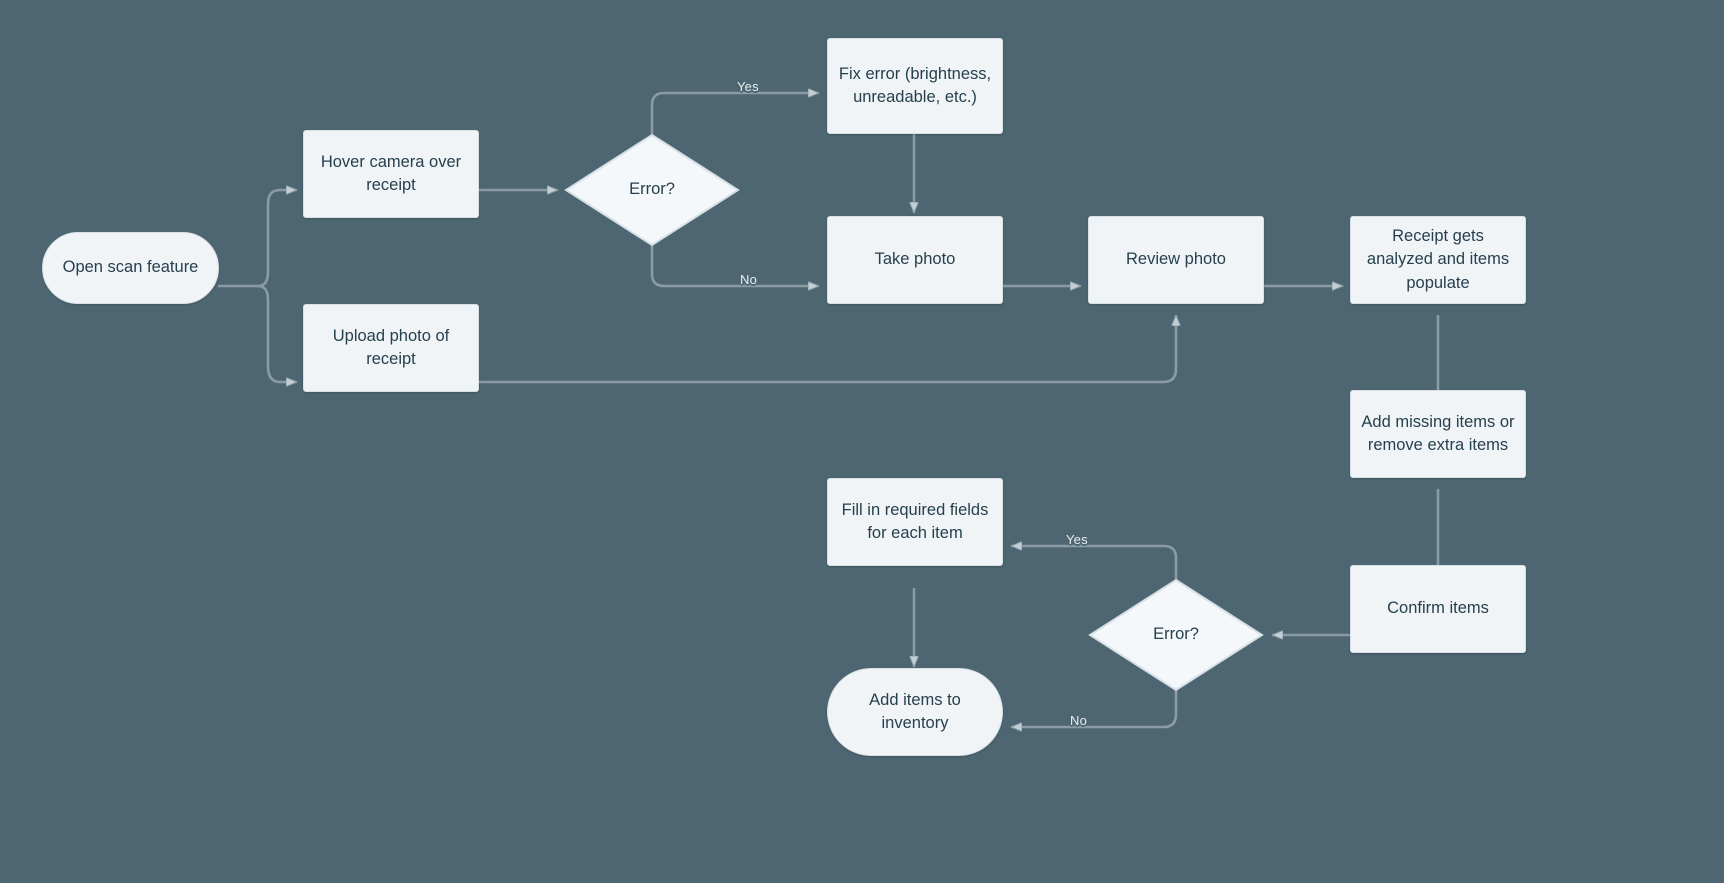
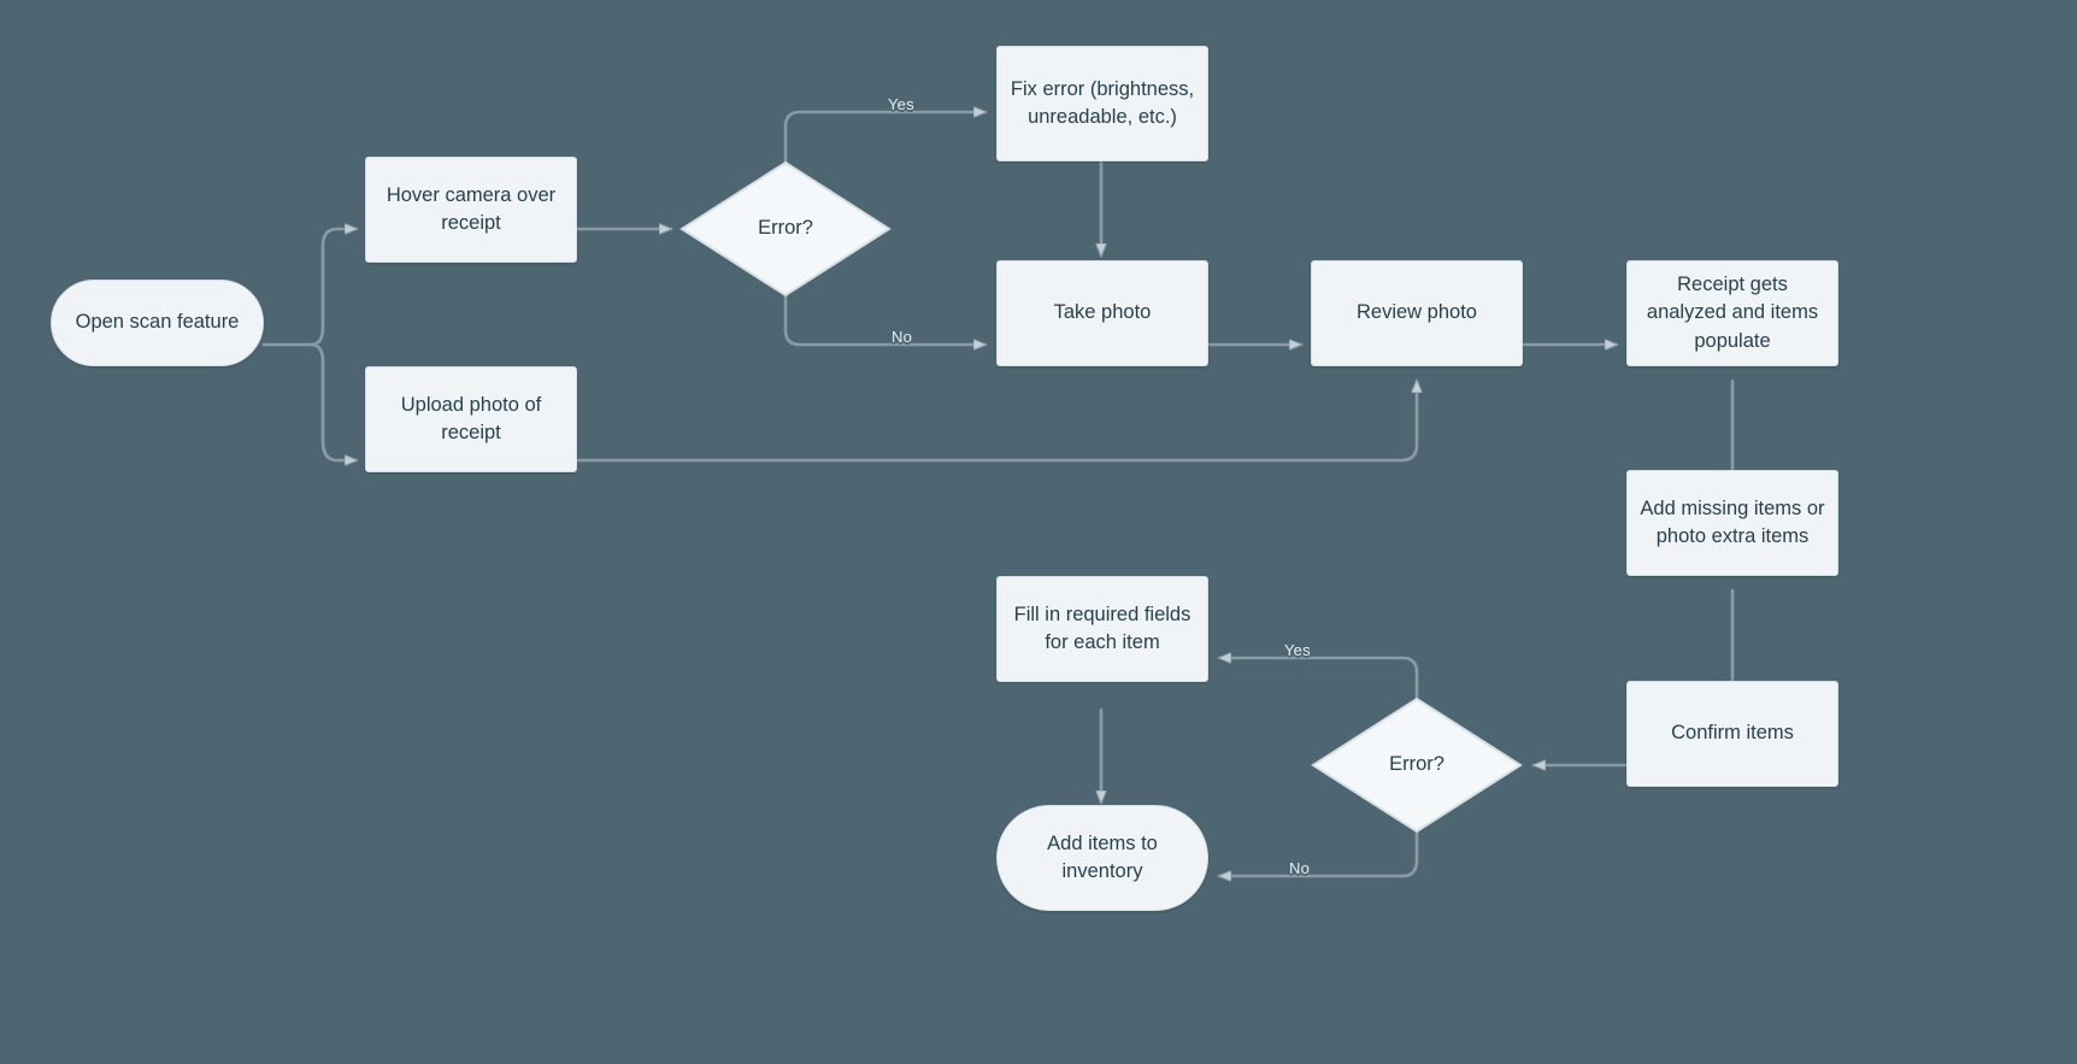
  Open scan feature
  Hover camera over receipt
  Upload photo of receipt
  Error?
  Fix error (brightness, unreadable, etc.)
  Take photo
  Review photo
  Receipt gets analyzed and items populate
- Add missing items or remove extra items
+ Add missing items or photo extra items
  Confirm items
  Error?
  Fill in required fields for each item
  Add items to inventory
  Yes
  No
  Yes
  No
